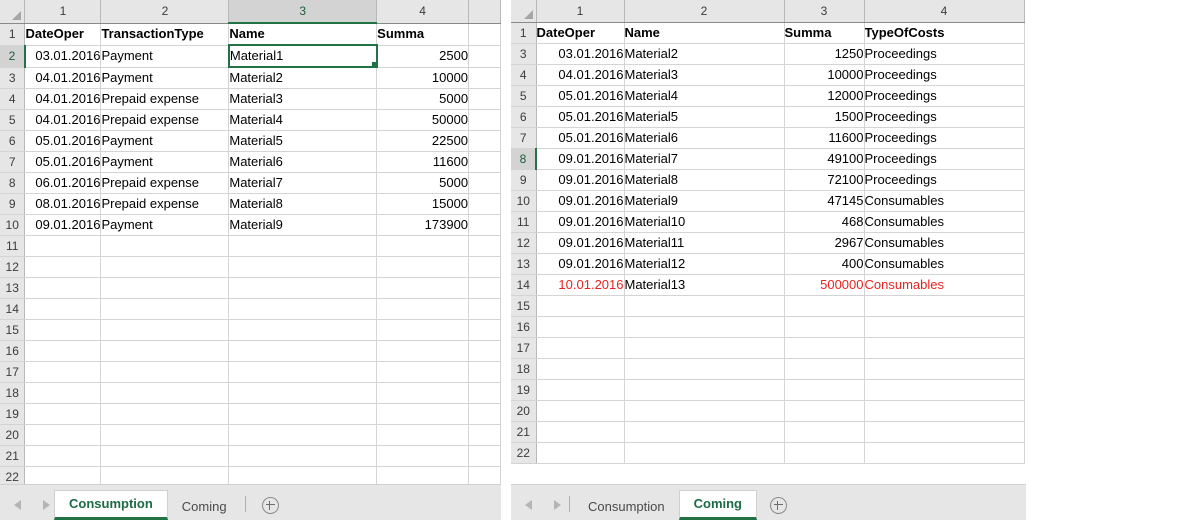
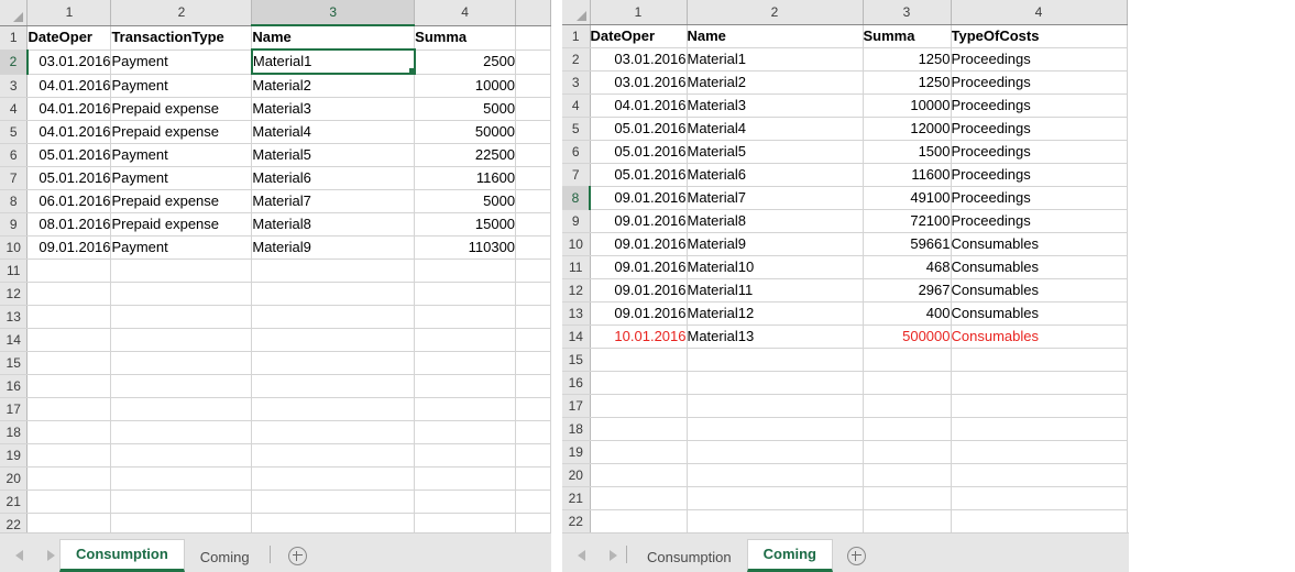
  	1	2	3	4
  1	DateOper	TransactionType	Name	Summa
  2	03.01.2016	Payment	Material1	2500
  3	04.01.2016	Payment	Material2	10000
  4	04.01.2016	Prepaid expense	Material3	5000
  5	04.01.2016	Prepaid expense	Material4	50000
  6	05.01.2016	Payment	Material5	22500
  7	05.01.2016	Payment	Material6	11600
  8	06.01.2016	Prepaid expense	Material7	5000
  9	08.01.2016	Prepaid expense	Material8	15000
- 10	09.01.2016	Payment	Material9	173900
+ 10	09.01.2016	Payment	Material9	110300
  11
  12
  13
  14
  15
  16
  17
  18
  19
  20
  21
  22
  Consumption
  Coming
  	1	2	3	4
  1	DateOper	Name	Summa	TypeOfCosts
+ 2	03.01.2016	Material1	1250	Proceedings
  3	03.01.2016	Material2	1250	Proceedings
  4	04.01.2016	Material3	10000	Proceedings
  5	05.01.2016	Material4	12000	Proceedings
  6	05.01.2016	Material5	1500	Proceedings
  7	05.01.2016	Material6	11600	Proceedings
  8	09.01.2016	Material7	49100	Proceedings
  9	09.01.2016	Material8	72100	Proceedings
- 10	09.01.2016	Material9	47145	Consumables
+ 10	09.01.2016	Material9	59661	Consumables
  11	09.01.2016	Material10	468	Consumables
  12	09.01.2016	Material11	2967	Consumables
  13	09.01.2016	Material12	400	Consumables
  14	10.01.2016	Material13	500000	Consumables
  15
  16
  17
  18
  19
  20
  21
  22
  Consumption
  Coming
